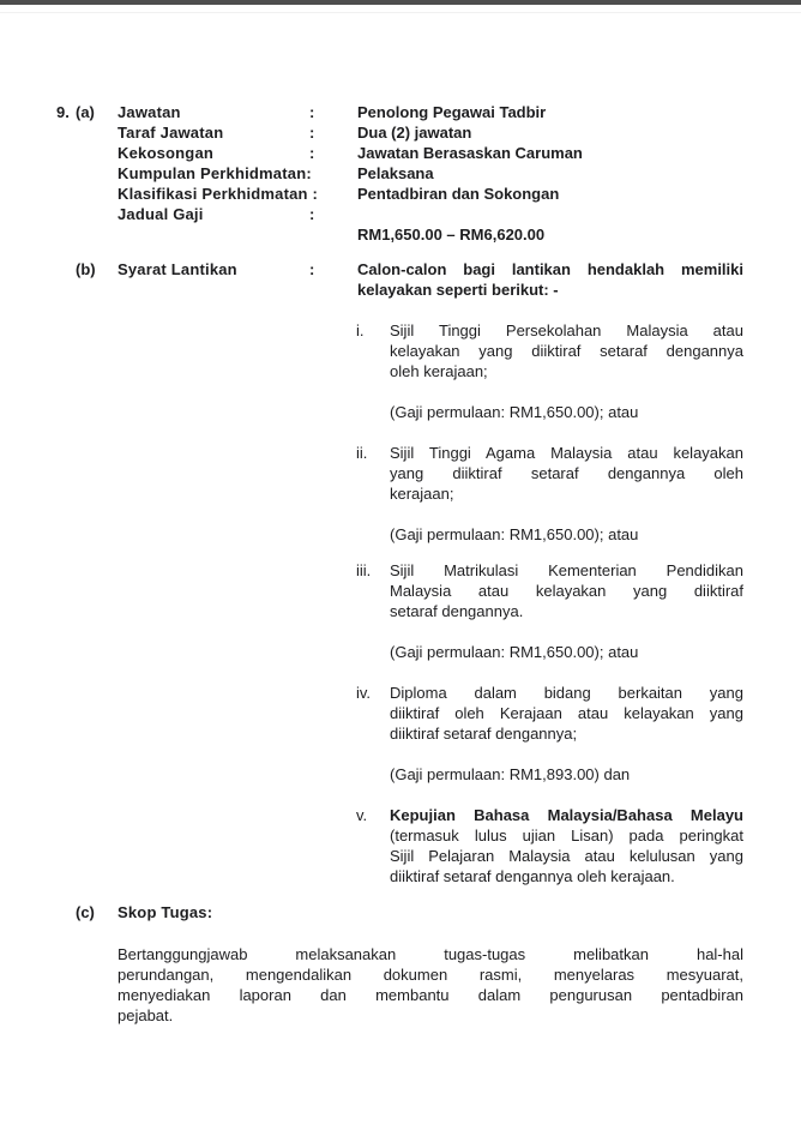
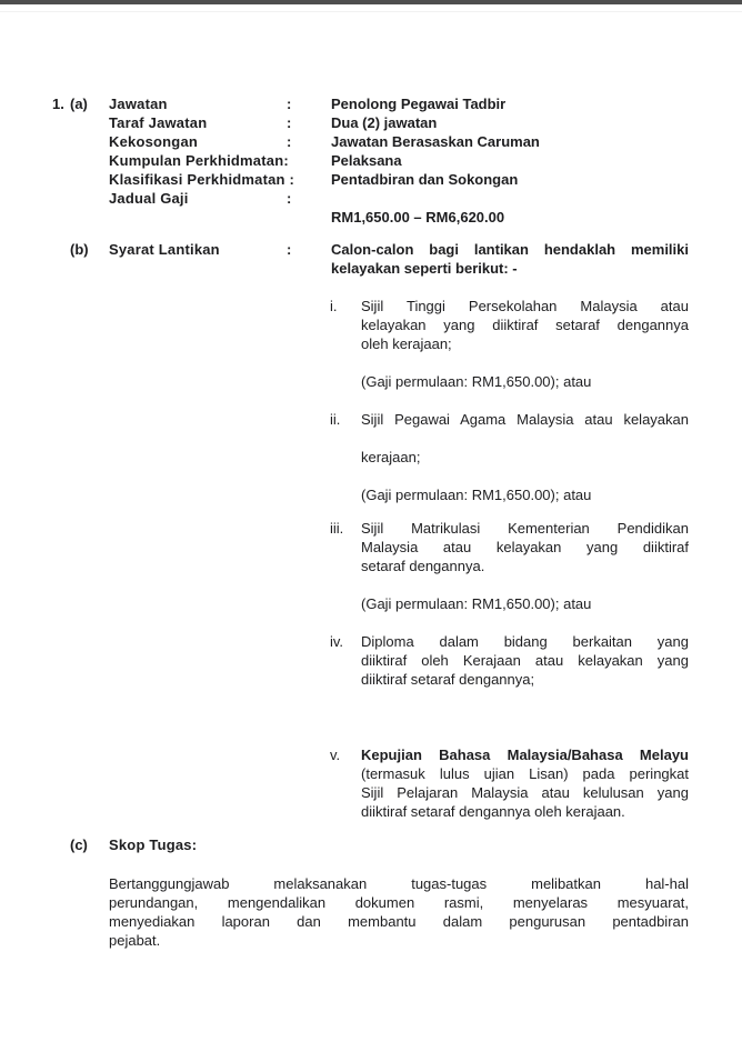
- 9.
+ 1.
  (a)
  Jawatan
  :
  Penolong Pegawai Tadbir
  Taraf Jawatan
  :
  Dua (2) jawatan
  Kekosongan
  :
  Jawatan Berasaskan Caruman
  Kumpulan Perkhidmatan:
  Pelaksana
  Klasifikasi Perkhidmatan :
  Pentadbiran dan Sokongan
  Jadual Gaji
  :
  RM1,650.00 – RM6,620.00
  (b)
  Syarat Lantikan
  :
  Calon-calon bagi lantikan hendaklah memiliki
  kelayakan seperti berikut: -
  i.
  Sijil Tinggi Persekolahan Malaysia atau
  kelayakan yang diiktiraf setaraf dengannya
  oleh kerajaan;
  (Gaji permulaan: RM1,650.00); atau
  ii.
- Sijil Tinggi Agama Malaysia atau kelayakan
+ Sijil Pegawai Agama Malaysia atau kelayakan
- yang diiktiraf setaraf dengannya oleh
  kerajaan;
  (Gaji permulaan: RM1,650.00); atau
  iii.
  Sijil Matrikulasi Kementerian Pendidikan
  Malaysia atau kelayakan yang diiktiraf
  setaraf dengannya.
  (Gaji permulaan: RM1,650.00); atau
  iv.
  Diploma dalam bidang berkaitan yang
  diiktiraf oleh Kerajaan atau kelayakan yang
  diiktiraf setaraf dengannya;
- (Gaji permulaan: RM1,893.00) dan
  v.
  Kepujian Bahasa Malaysia/Bahasa Melayu
  (termasuk lulus ujian Lisan) pada peringkat
  Sijil Pelajaran Malaysia atau kelulusan yang
  diiktiraf setaraf dengannya oleh kerajaan.
  (c)
  Skop Tugas:
  Bertanggungjawab melaksanakan tugas-tugas melibatkan hal-hal
  perundangan, mengendalikan dokumen rasmi, menyelaras mesyuarat,
  menyediakan laporan dan membantu dalam pengurusan pentadbiran
  pejabat.
